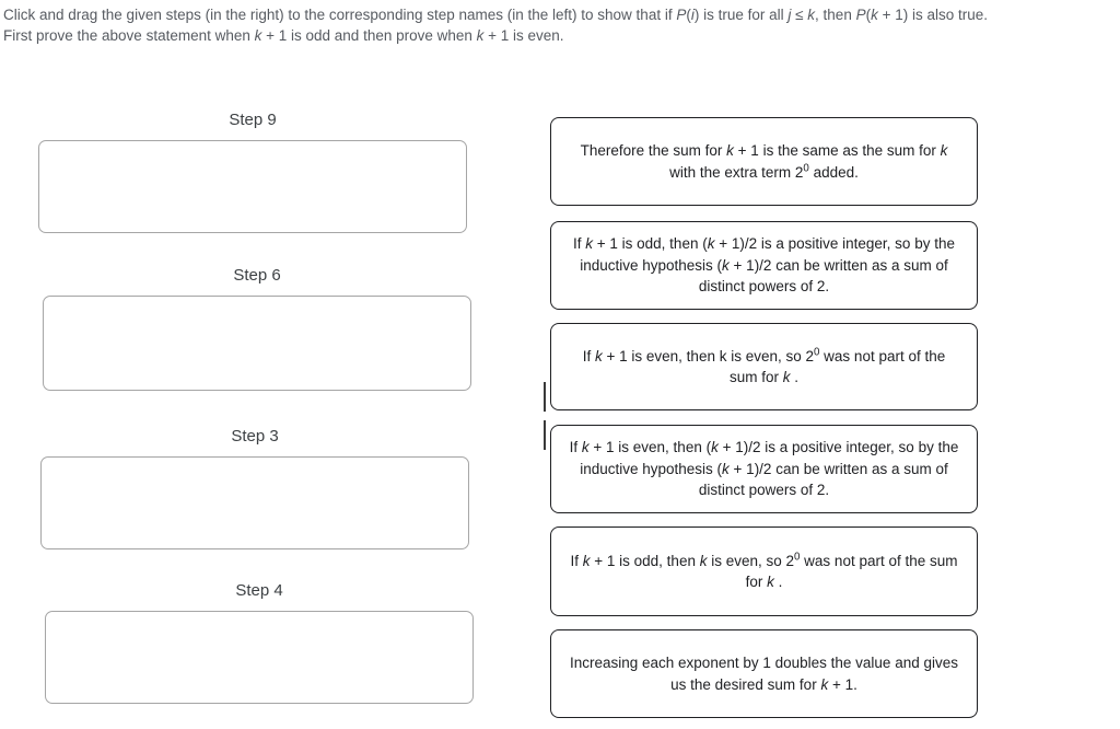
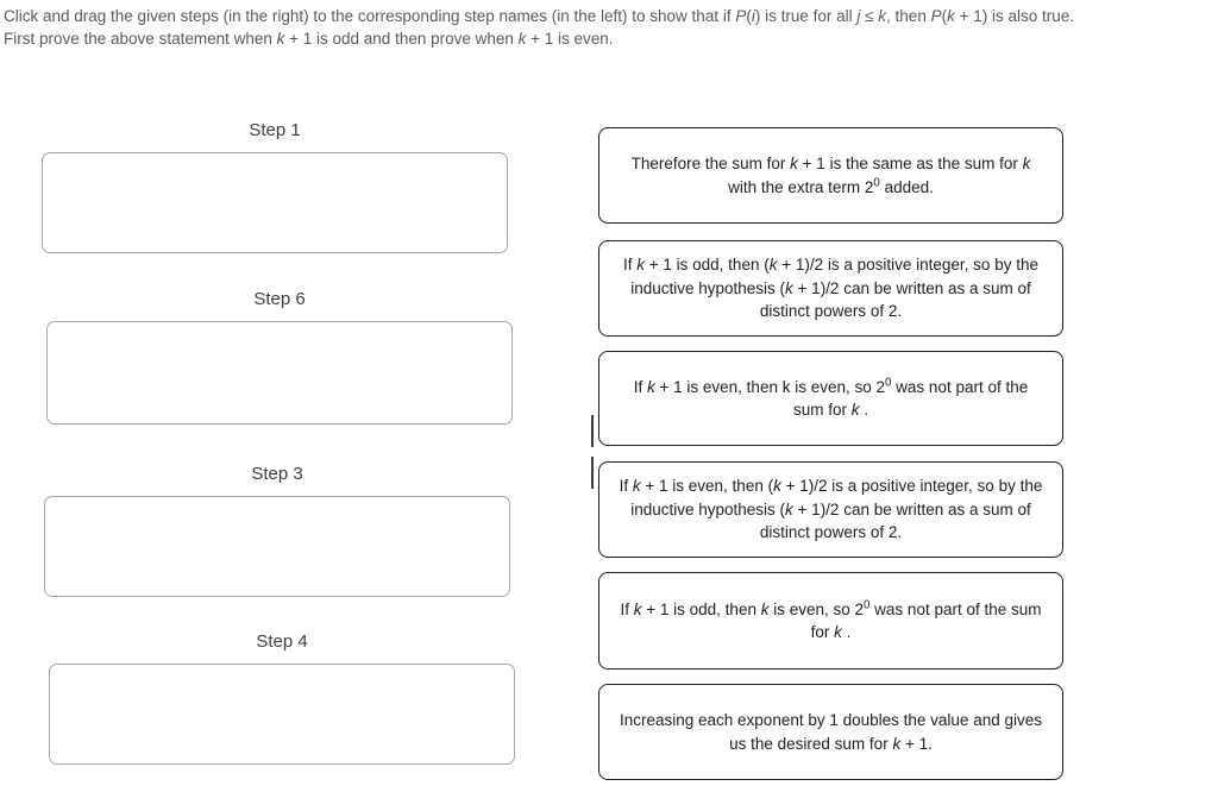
  Click and drag the given steps (in the right) to the corresponding step names (in the left) to show that if P(i) is true for all j ≤ k, then P(k + 1) is also true.
  First prove the above statement when k + 1 is odd and then prove when k + 1 is even.
- Step 9
+ Step 1
  Step 6
  Step 3
  Step 4
  Therefore the sum for k + 1 is the same as the sum for k with the extra term 20 added.
  If k + 1 is odd, then (k + 1)/2 is a positive integer, so by the inductive hypothesis (k + 1)/2 can be written as a sum of distinct powers of 2.
  If k + 1 is even, then k is even, so 20 was not part of the sum for k .
  If k + 1 is even, then (k + 1)/2 is a positive integer, so by the inductive hypothesis (k + 1)/2 can be written as a sum of distinct powers of 2.
  If k + 1 is odd, then k is even, so 20 was not part of the sum for k .
  Increasing each exponent by 1 doubles the value and gives us the desired sum for k + 1.
